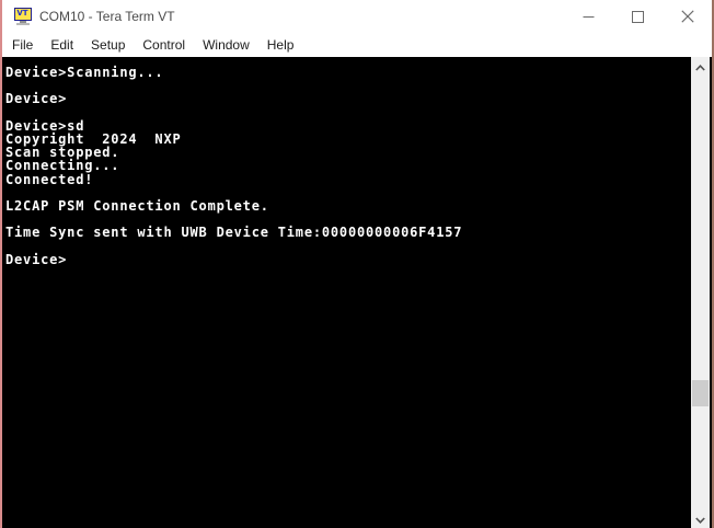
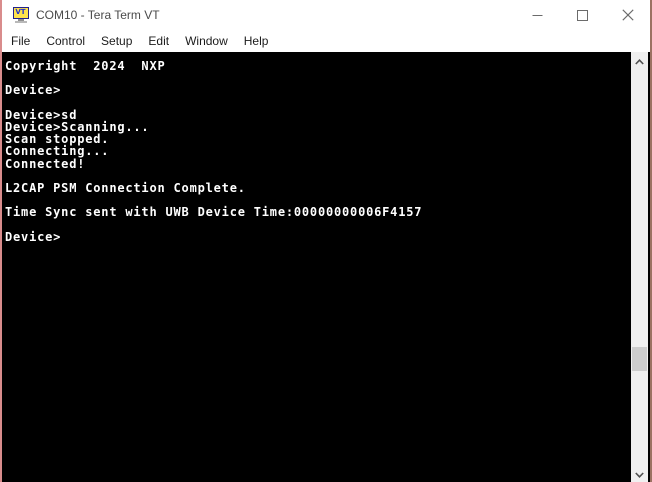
  VT
  COM10 - Tera Term VT
  File
- Edit
+ Control
  Setup
- Control
+ Edit
  Window
  Help
- Device>Scanning...
+ Copyright 2024 NXP
  Device>
  Device>sd
- Copyright 2024 NXP
+ Device>Scanning...
  Scan stopped.
  Connecting...
  Connected!
  L2CAP PSM Connection Complete.
  Time Sync sent with UWB Device Time:00000000006F4157
  Device>
